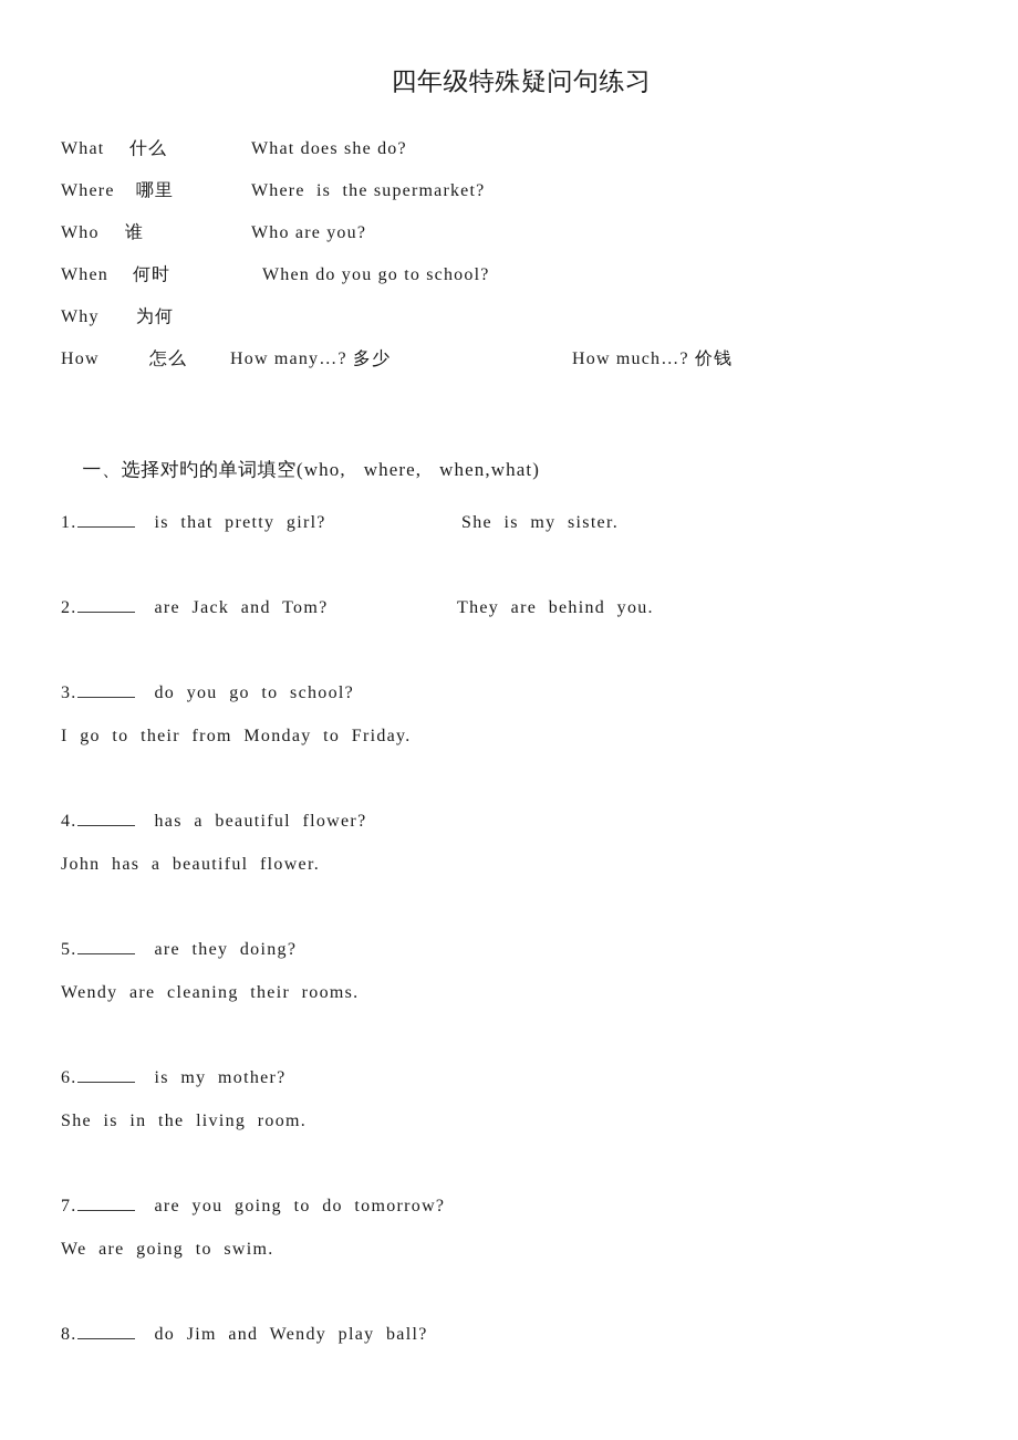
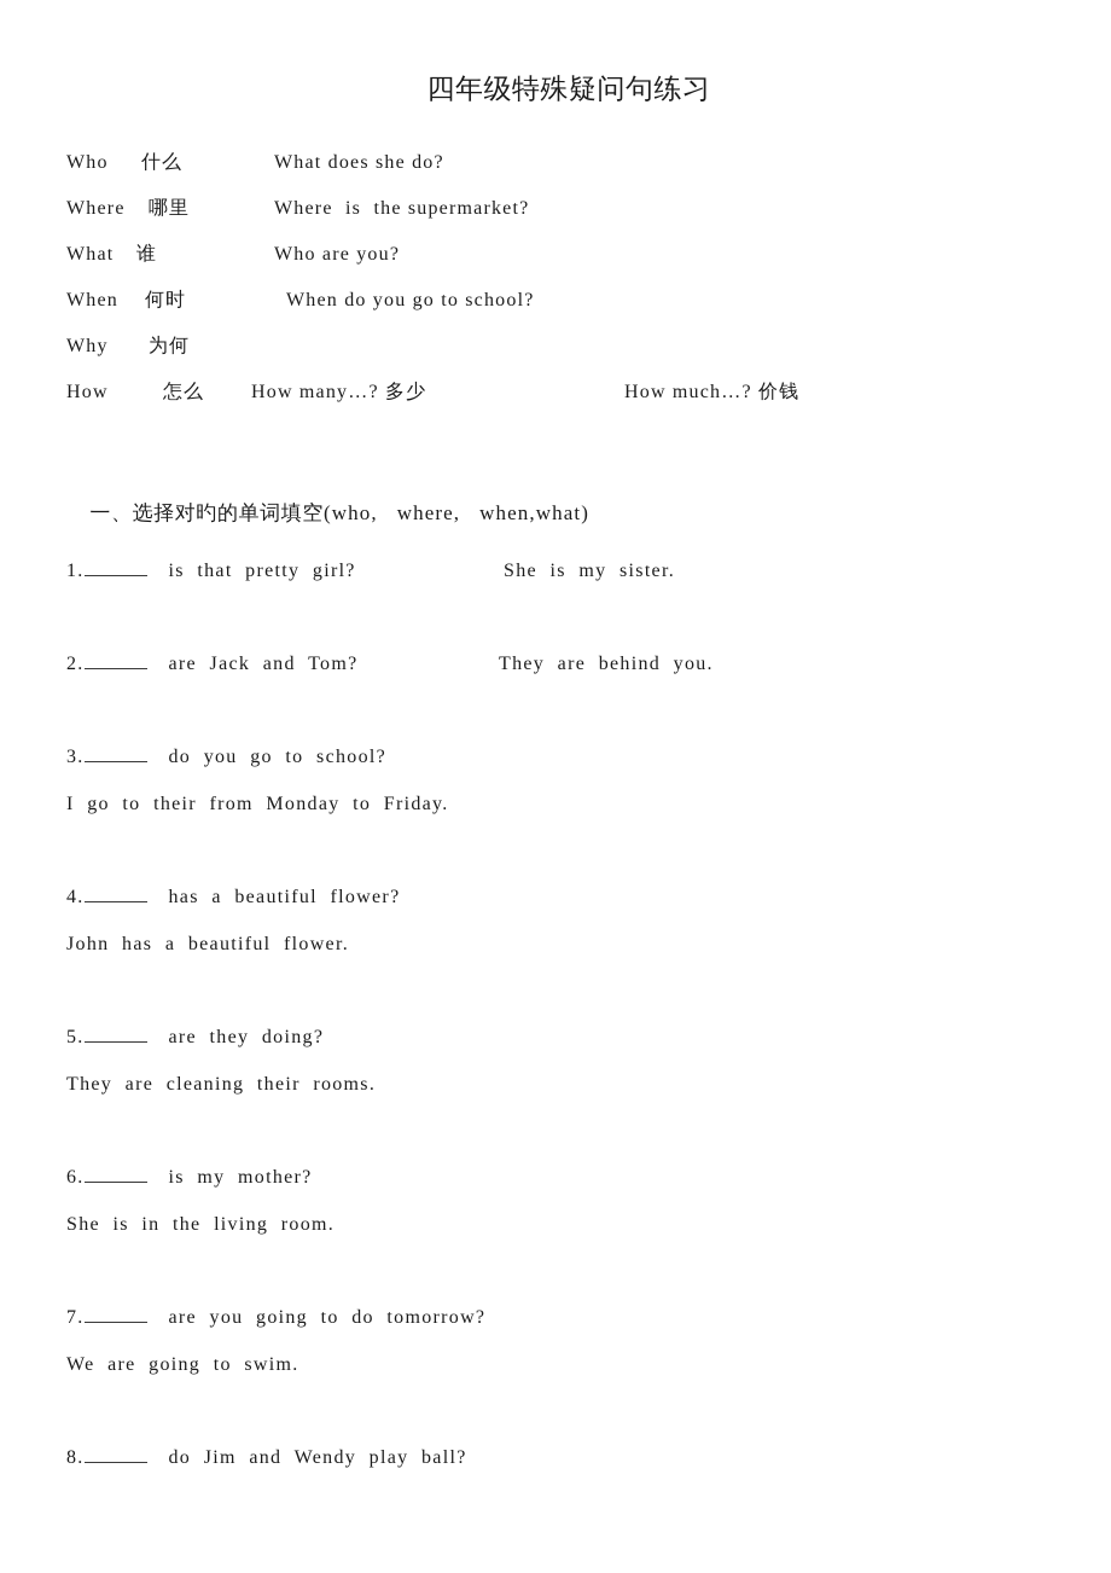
  四年级特殊疑问句练习
- What
+ Who
  什么
  What does she do?
  Where
  哪里
  Where is the supermarket?
- Who
+ What
  谁
  Who are you?
  When
  何时
  When do you go to school?
  Why
  为何
  How
  怎么
  How many…? 多少
  How much…? 价钱
  一、选择对旳的单词填空(who, where, when,what)
  1. is that pretty girl?
  She is my sister.
  2. are Jack and Tom?
  They are behind you.
  3. do you go to school?
  I go to their from Monday to Friday.
  4. has a beautiful flower?
  John has a beautiful flower.
  5. are they doing?
- Wendy are cleaning their rooms.
+ They are cleaning their rooms.
  6. is my mother?
  She is in the living room.
  7. are you going to do tomorrow?
  We are going to swim.
  8. do Jim and Wendy play ball?
